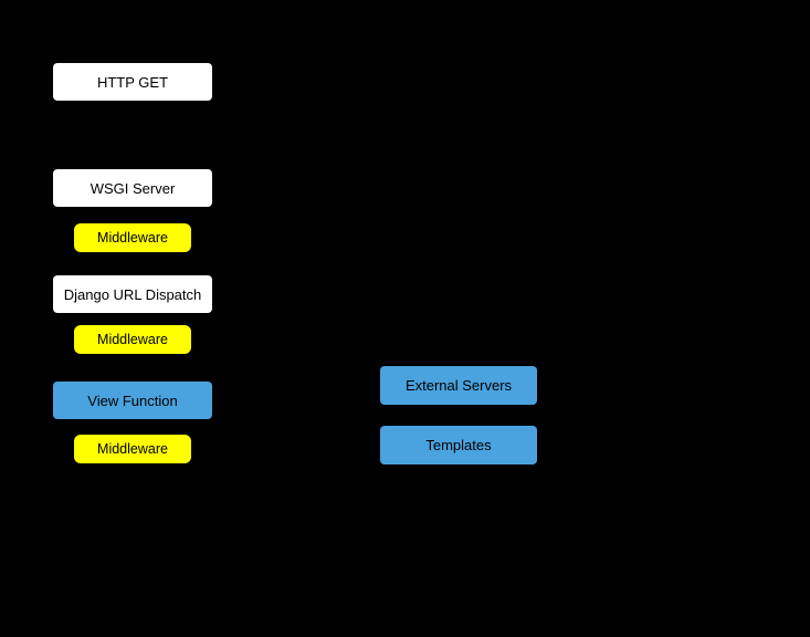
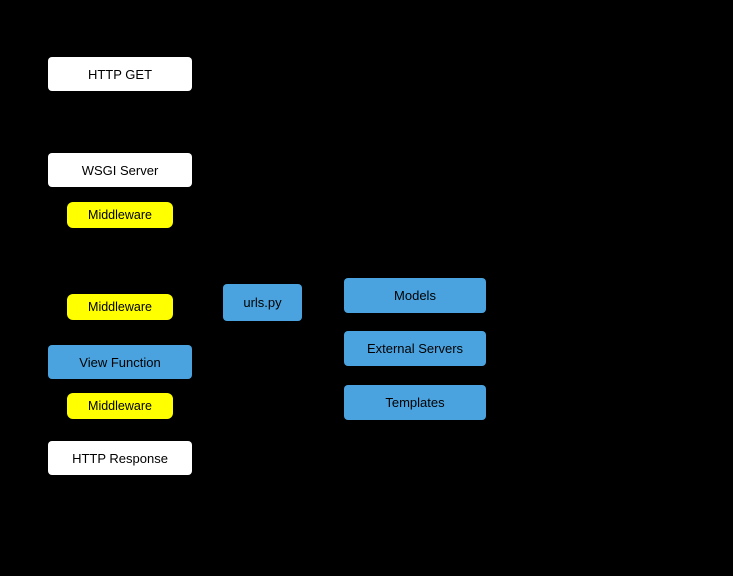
  HTTP GET
  WSGI Server
  Middleware
- Django URL Dispatch
  Middleware
  View Function
  Middleware
+ HTTP Response
+ urls.py
+ Models
  External Servers
  Templates
